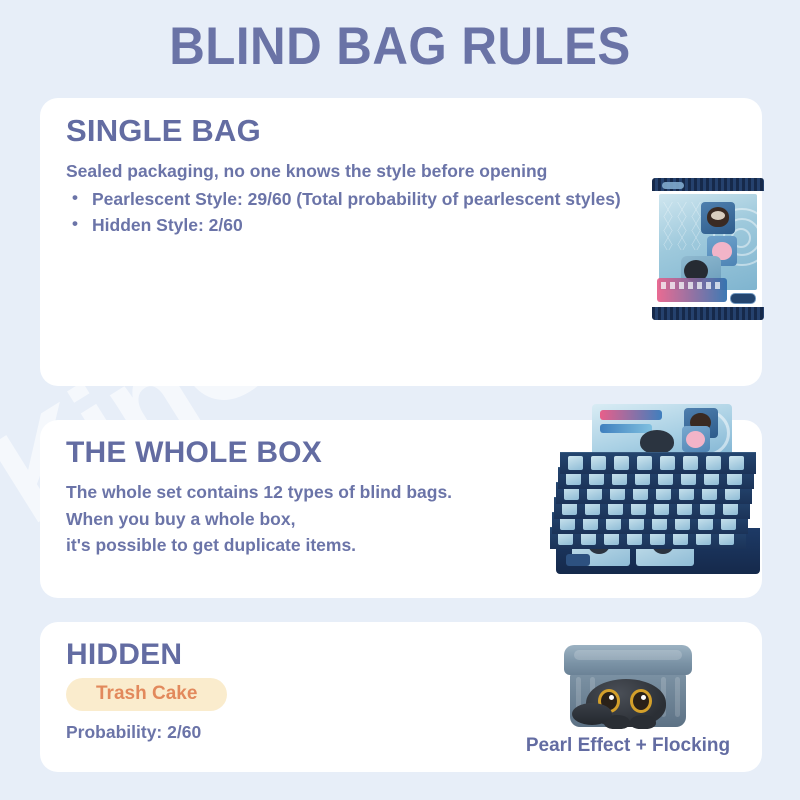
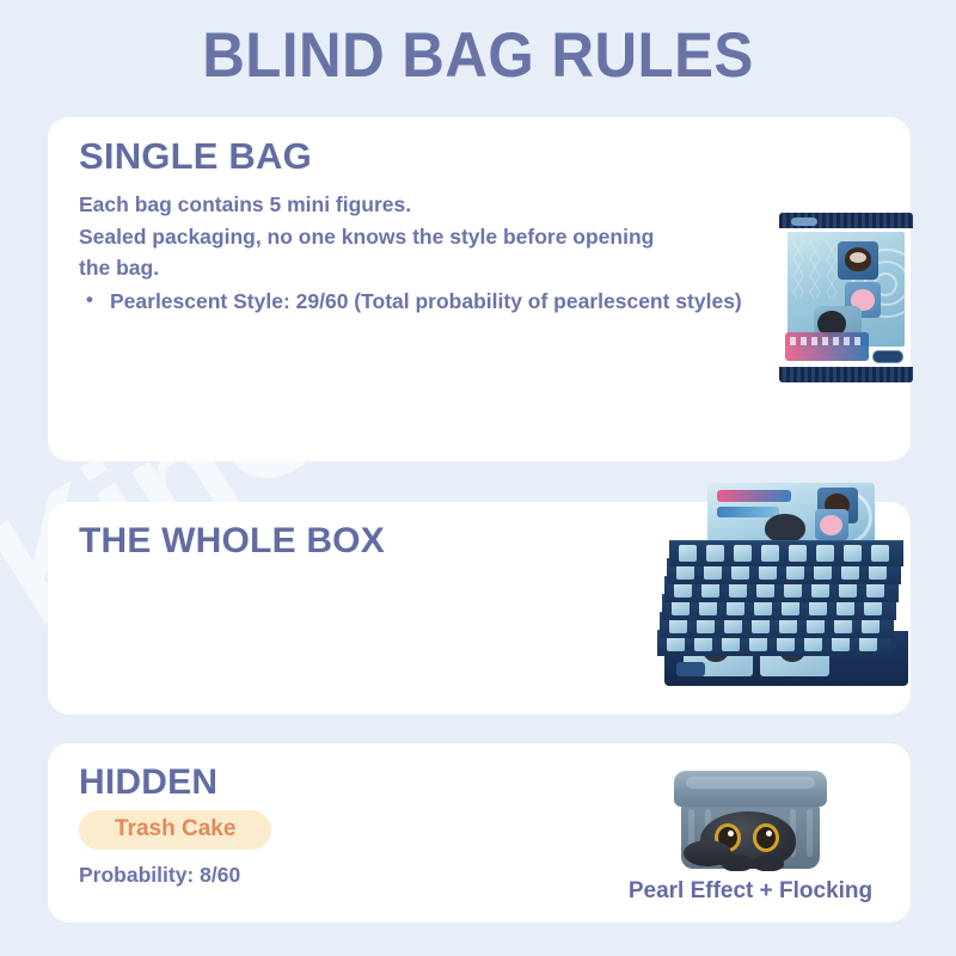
  BLIND BAG RULES
  SINGLE BAG
+ Each bag contains 5 mini figures.
  Sealed packaging, no one knows the style before opening
+ the bag.
  Pearlescent Style: 29/60 (Total probability of pearlescent styles)
- Hidden Style: 2/60
  THE WHOLE BOX
- The whole set contains 12 types of blind bags.
- When you buy a whole box,
- it's possible to get duplicate items.
  HIDDEN
  Trash Cake
- Probability: 2/60
+ Probability: 8/60
  Pearl Effect + Flocking
